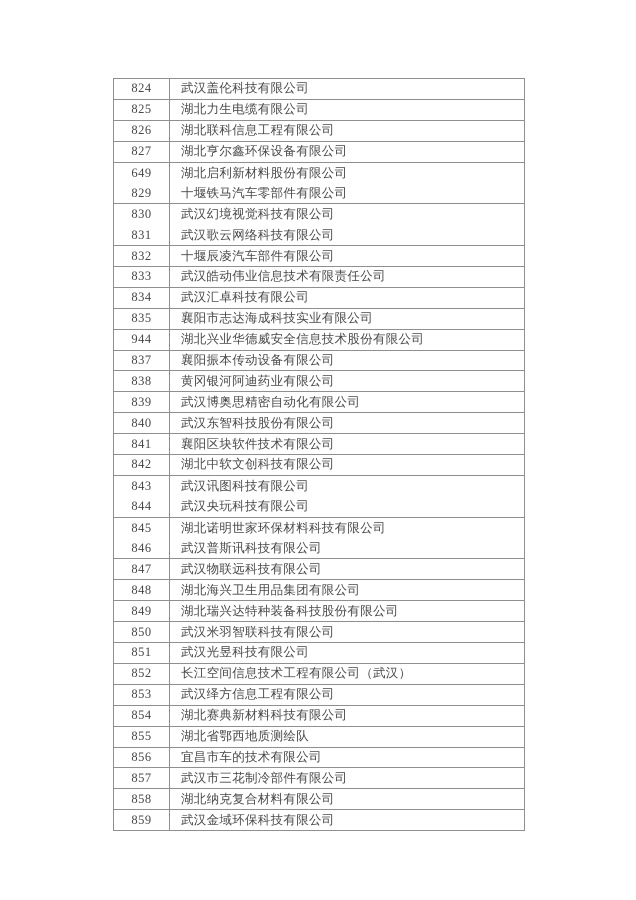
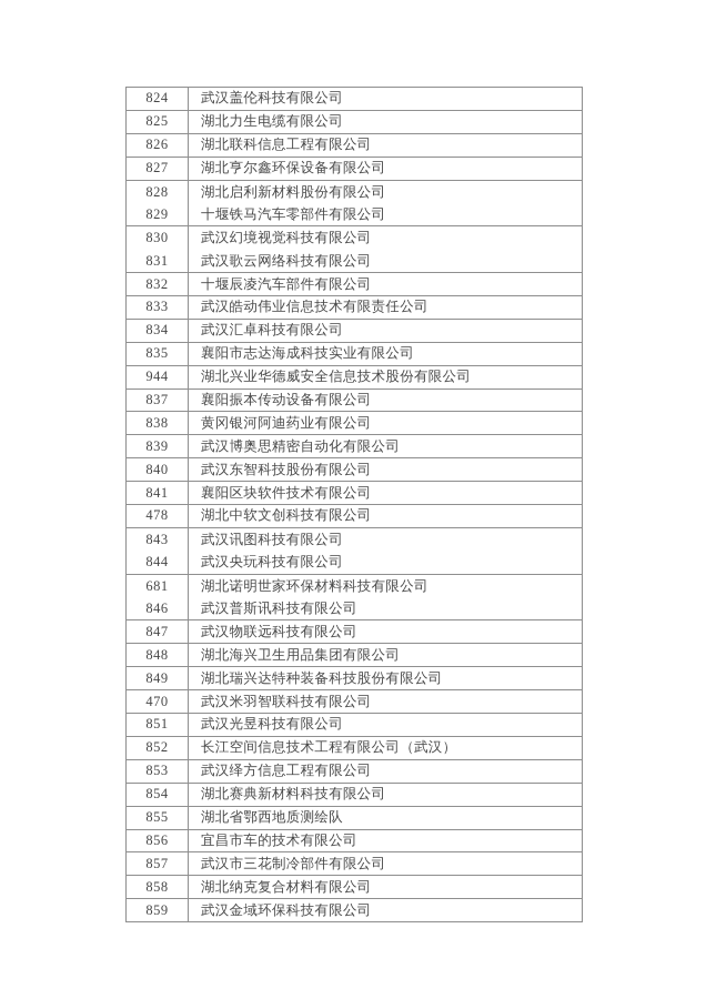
  824
  武汉盖伦科技有限公司
  825
  湖北力生电缆有限公司
  826
  湖北联科信息工程有限公司
  827
  湖北亨尔鑫环保设备有限公司
- 649
+ 828
  湖北启利新材料股份有限公司
  829
  十堰铁马汽车零部件有限公司
  830
  武汉幻境视觉科技有限公司
  831
  武汉歌云网络科技有限公司
  832
  十堰辰凌汽车部件有限公司
  833
  武汉皓动伟业信息技术有限责任公司
  834
  武汉汇卓科技有限公司
  835
  襄阳市志达海成科技实业有限公司
  944
  湖北兴业华德威安全信息技术股份有限公司
  837
  襄阳振本传动设备有限公司
  838
  黄冈银河阿迪药业有限公司
  839
  武汉博奥思精密自动化有限公司
  840
  武汉东智科技股份有限公司
  841
  襄阳区块软件技术有限公司
- 842
+ 478
  湖北中软文创科技有限公司
  843
  武汉讯图科技有限公司
  844
  武汉央玩科技有限公司
- 845
+ 681
  湖北诺明世家环保材料科技有限公司
  846
  武汉普斯讯科技有限公司
  847
  武汉物联远科技有限公司
  848
  湖北海兴卫生用品集团有限公司
  849
  湖北瑞兴达特种装备科技股份有限公司
- 850
+ 470
  武汉米羽智联科技有限公司
  851
  武汉光昱科技有限公司
  852
  长江空间信息技术工程有限公司（武汉）
  853
  武汉绎方信息工程有限公司
  854
  湖北赛典新材料科技有限公司
  855
  湖北省鄂西地质测绘队
  856
  宜昌市车的技术有限公司
  857
  武汉市三花制冷部件有限公司
  858
  湖北纳克复合材料有限公司
  859
  武汉金域环保科技有限公司
